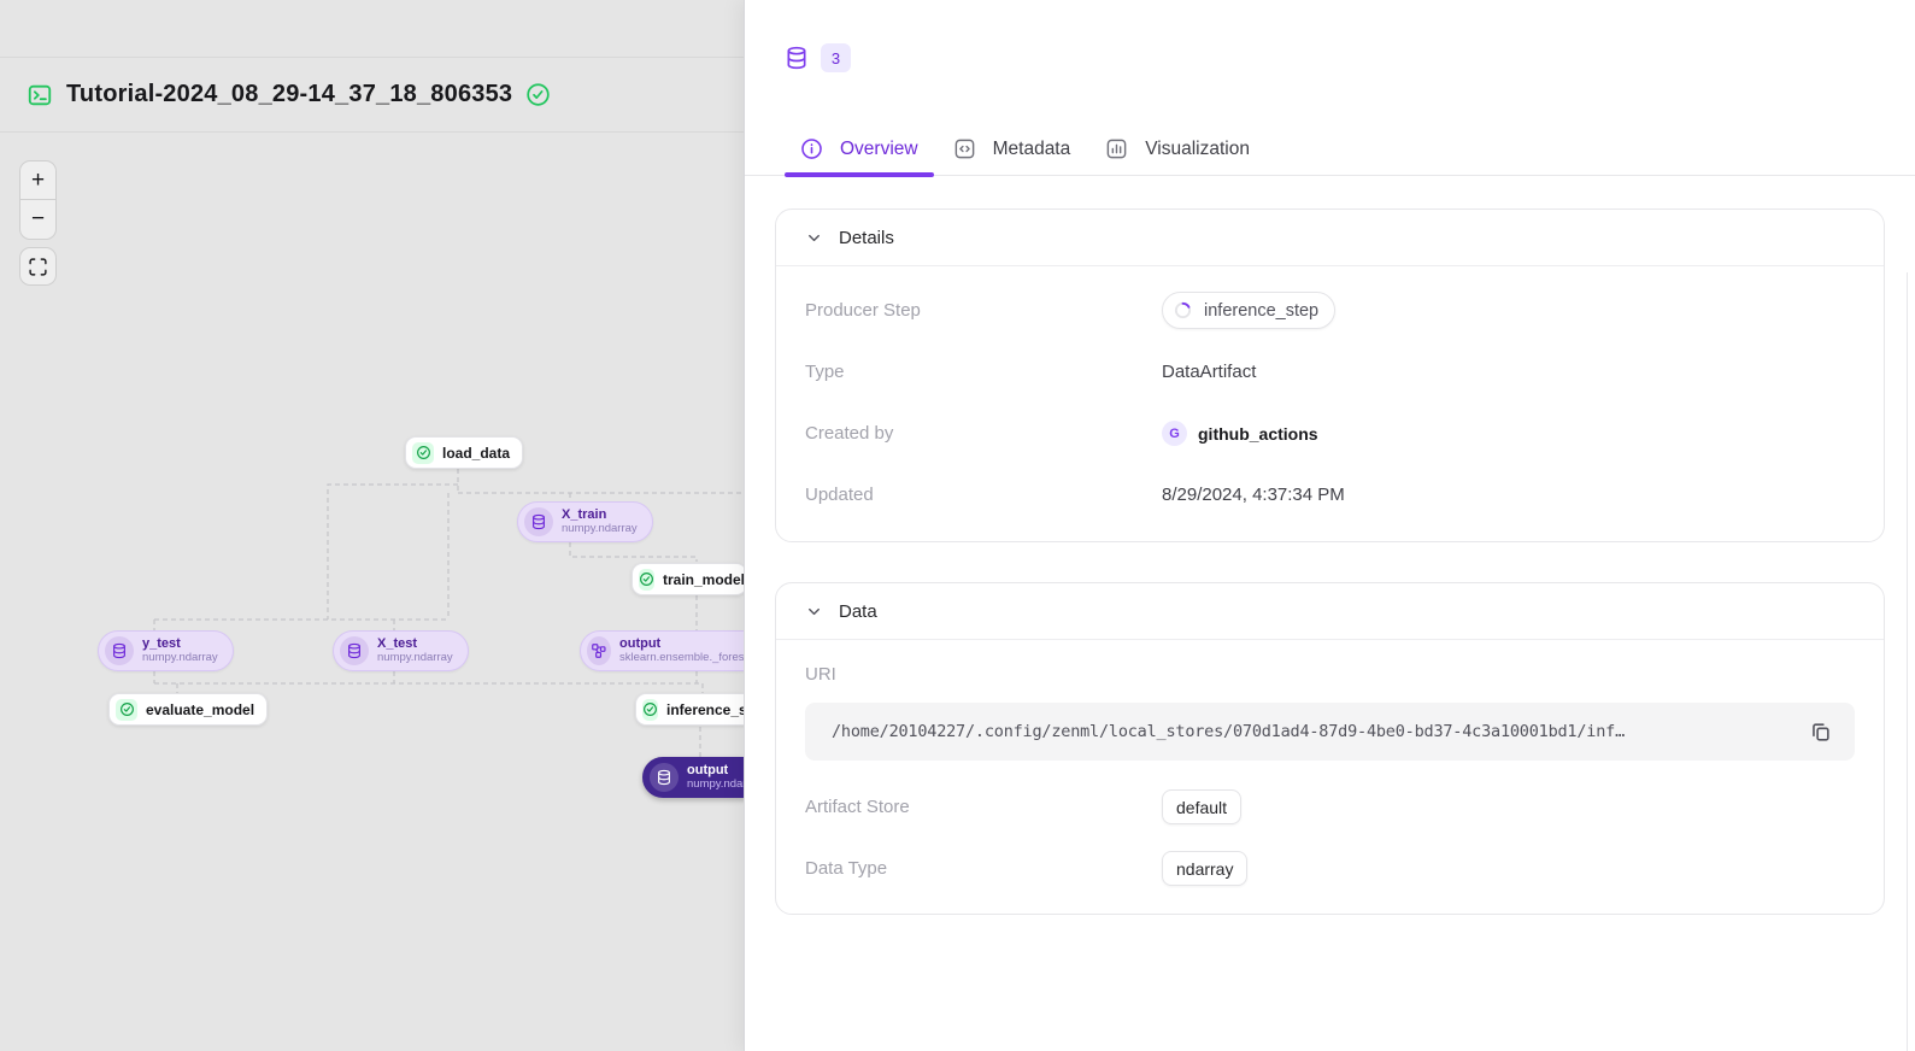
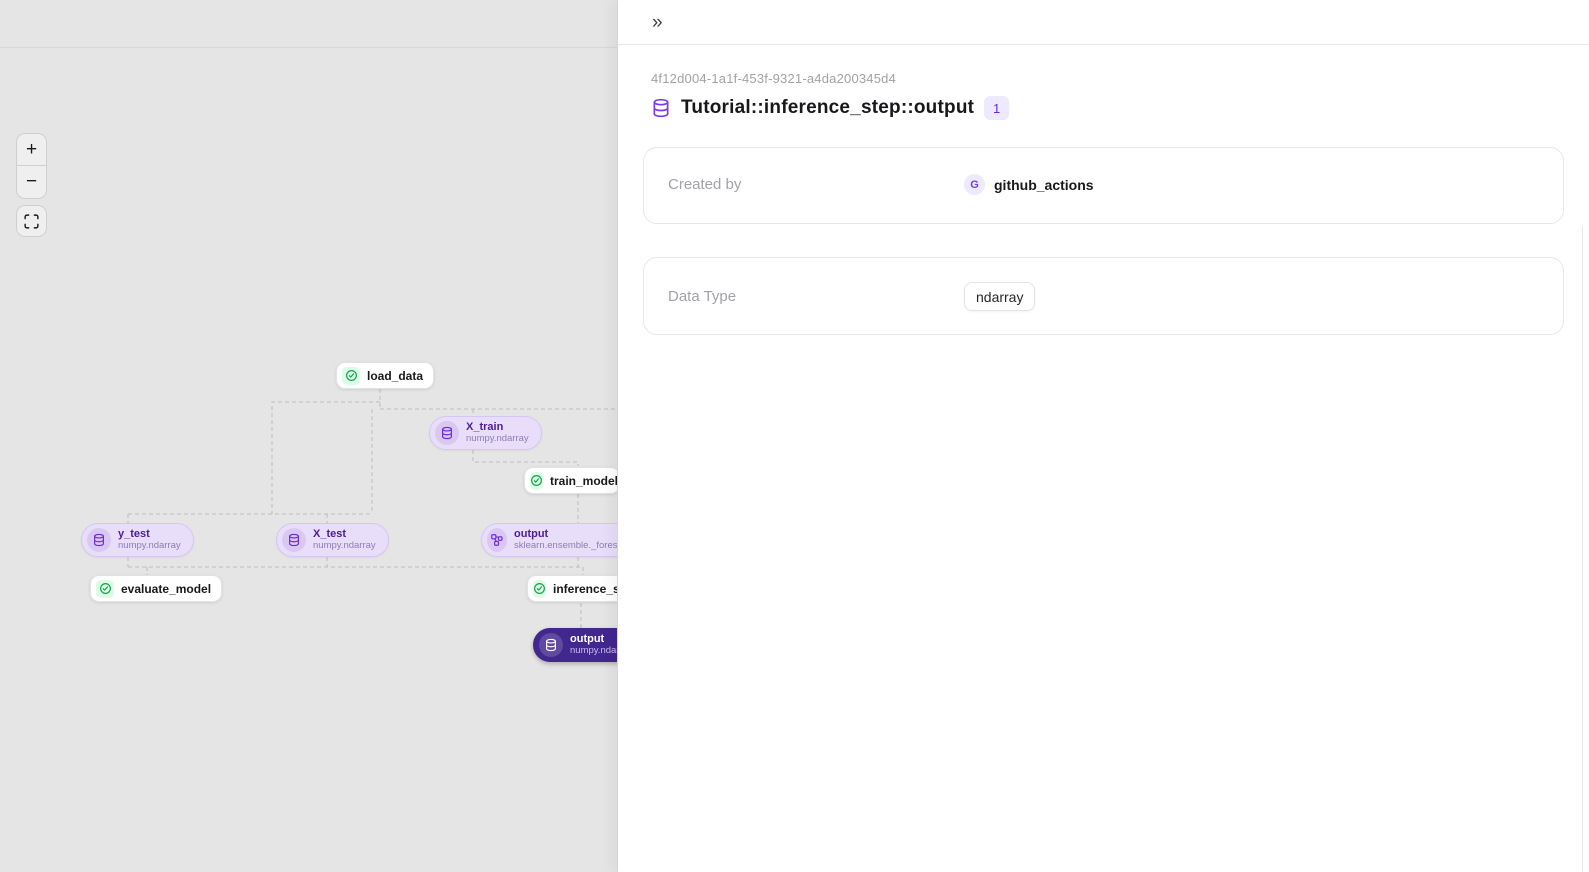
- Tutorial-2024_08_29-14_37_18_806353
  +
  −
  load_data
  X_train
  numpy.ndarray
  train_mode
  y_test
  numpy.ndarray
  X_test
  numpy.ndarray
  output
  sklearn.ensemble._fores
  evaluate_model
  inference_
  output
+ »
+ 4f12d004-1a1f-453f-9321-a4da200345d4
+ Tutorial::inference_step::output
- 3
+ 1
- Overview
- Metadata
- Visualization
- Details
- Producer Step
- inference_step
- Type
- DataArtifact
  Created by
  G
  github_actions
- Updated
- 8/29/2024, 4:37:34 PM
- Data
- URI
- /home/20104227/.config/zenml/local_stores/070d1ad4-87d9-4be0-bd37-4c3a10001bd1/inf…
- Artifact Store
- default
  Data Type
  ndarray
